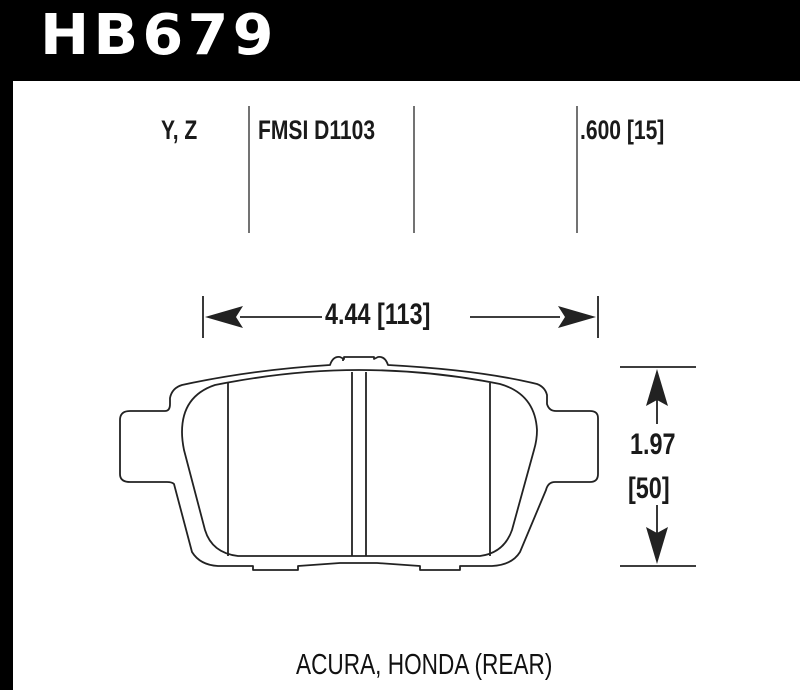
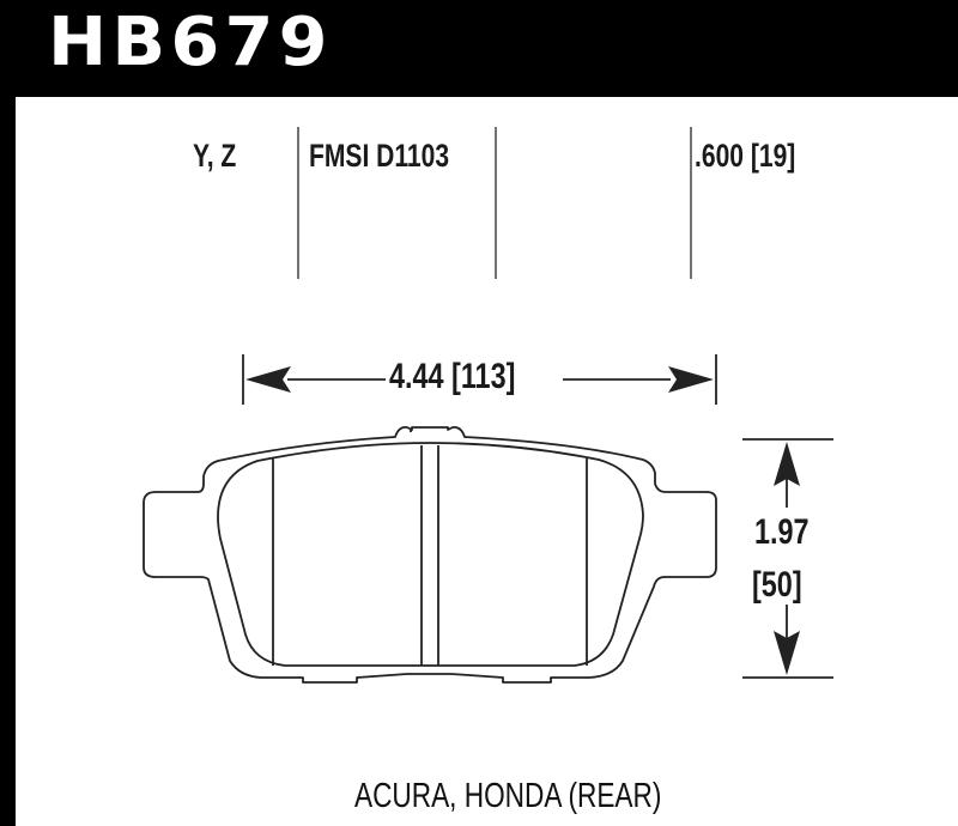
  HB679
  Y, Z
  FMSI D1103
- .600 [15]
+ .600 [19]
  4.44 [113]
  1.97
  [50]
  ACURA, HONDA (REAR)
